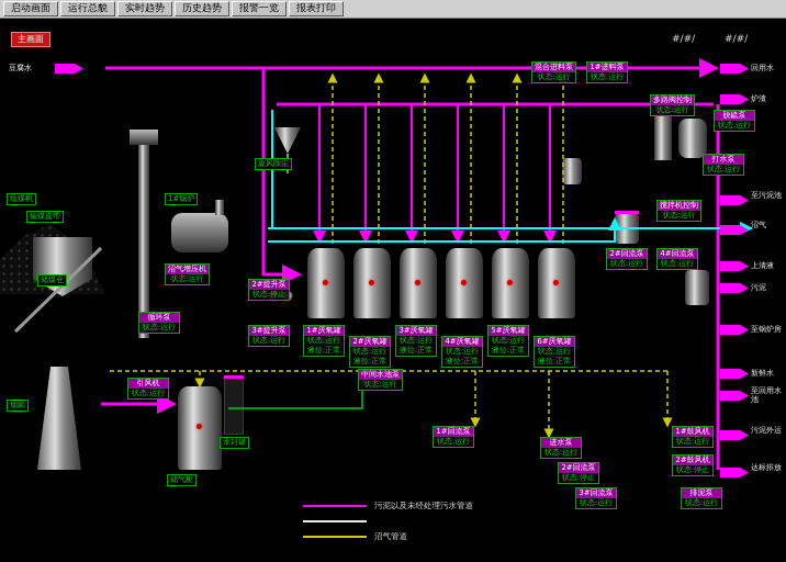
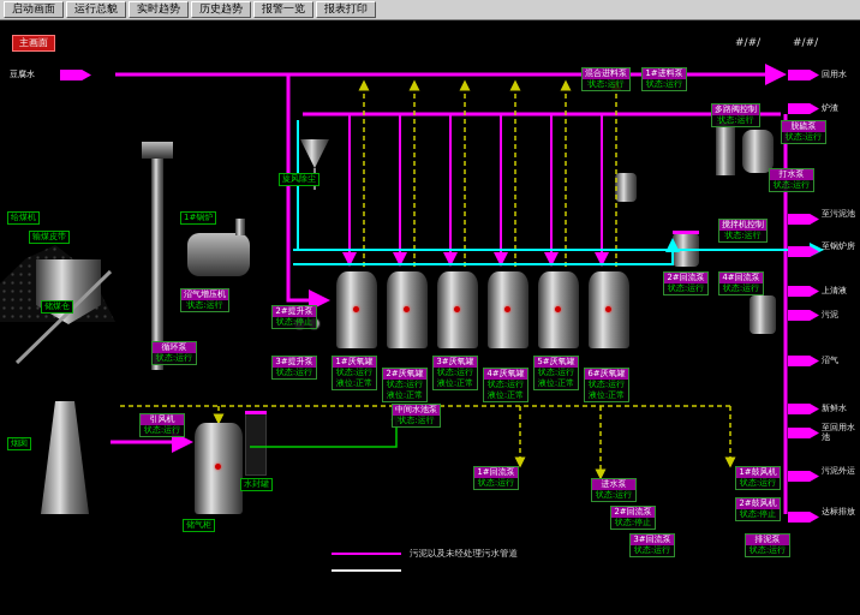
  启动画面
  运行总貌
  实时趋势
  历史趋势
  报警一览
  报表打印
  主画面
  #/#/
  #/#/
  1#厌氧罐
  状态:运行
  液位:正常
  2#厌氧罐
  状态:运行
  液位:正常
  3#厌氧罐
  状态:运行
  液位:正常
  4#厌氧罐
  状态:运行
  液位:正常
  5#厌氧罐
  状态:运行
  液位:正常
  6#厌氧罐
  状态:运行
  液位:正常
  沼气增压机
  状态:运行
  循环泵
  状态:运行
  2#提升泵
  状态:停止
  3#提升泵
  状态:运行
  引风机
  状态:运行
  混合进料泵
  状态:运行
  1#进料泵
  状态:运行
  多路阀控制
  状态:运行
  脱硫泵
  状态:运行
  打水泵
  状态:运行
  搅拌机控制
  状态:运行
  2#回流泵
  状态:运行
  4#回流泵
  状态:运行
  中间水池泵
  状态:运行
  1#回流泵
  状态:运行
  进水泵
  状态:运行
  2#回流泵
  状态:停止
  3#回流泵
  状态:运行
  1#鼓风机
  状态:运行
  2#鼓风机
  状态:停止
  排泥泵
  状态:运行
  给煤机
  输煤皮带
  储煤仓
  1#锅炉
  旋风除尘
  烟囱
  储气柜
  水封罐
  豆腐水
  回用水
  炉渣
  至污泥池
- 沼气
+ 至锅炉房
  上清液
  污泥
- 至锅炉房
+ 沼气
  新鲜水
  至回用水池
  污泥外运
  达标排放
  污泥以及未经处理污水管道
- 沼气管道
